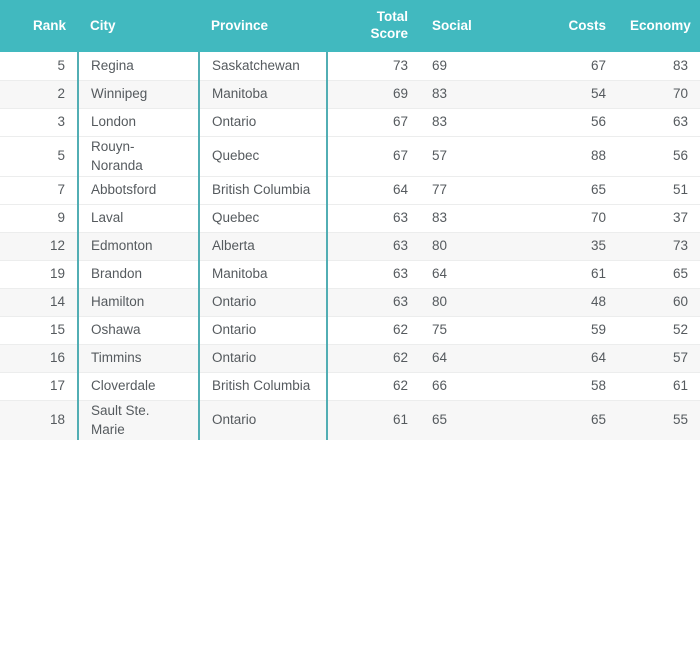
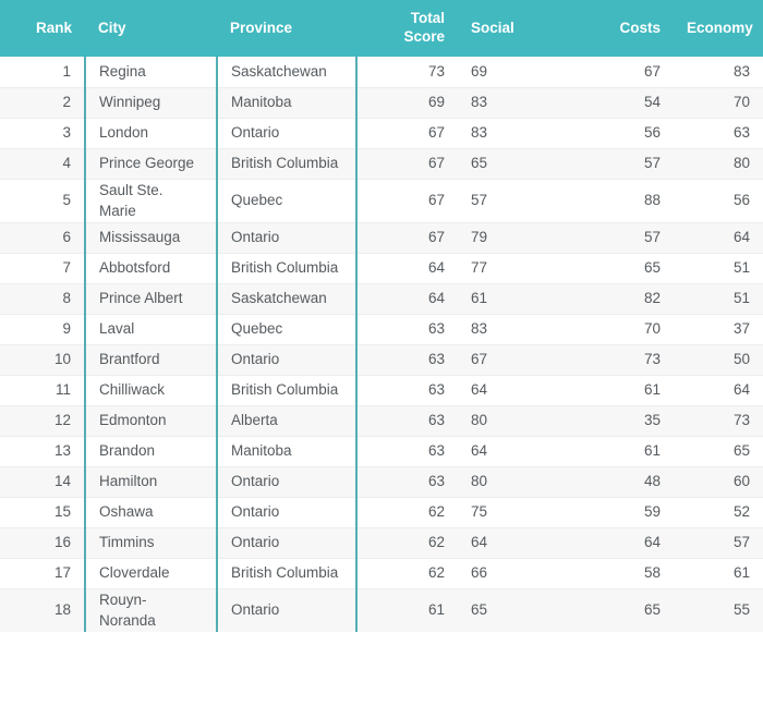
  Rank	City	Province	Total Score	Social	Costs	Economy
- 5	Regina	Saskatchewan	73	69	67	83
+ 1	Regina	Saskatchewan	73	69	67	83
  2	Winnipeg	Manitoba	69	83	54	70
  3	London	Ontario	67	83	56	63
+ 4	Prince George	British Columbia	67	65	57	80
- 5	Rouyn-Noranda	Quebec	67	57	88	56
+ 5	Sault Ste. Marie	Quebec	67	57	88	56
+ 6	Mississauga	Ontario	67	79	57	64
  7	Abbotsford	British Columbia	64	77	65	51
+ 8	Prince Albert	Saskatchewan	64	61	82	51
  9	Laval	Quebec	63	83	70	37
+ 10	Brantford	Ontario	63	67	73	50
+ 11	Chilliwack	British Columbia	63	64	61	64
  12	Edmonton	Alberta	63	80	35	73
- 19	Brandon	Manitoba	63	64	61	65
+ 13	Brandon	Manitoba	63	64	61	65
  14	Hamilton	Ontario	63	80	48	60
  15	Oshawa	Ontario	62	75	59	52
  16	Timmins	Ontario	62	64	64	57
  17	Cloverdale	British Columbia	62	66	58	61
- 18	Sault Ste. Marie	Ontario	61	65	65	55
+ 18	Rouyn-Noranda	Ontario	61	65	65	55
